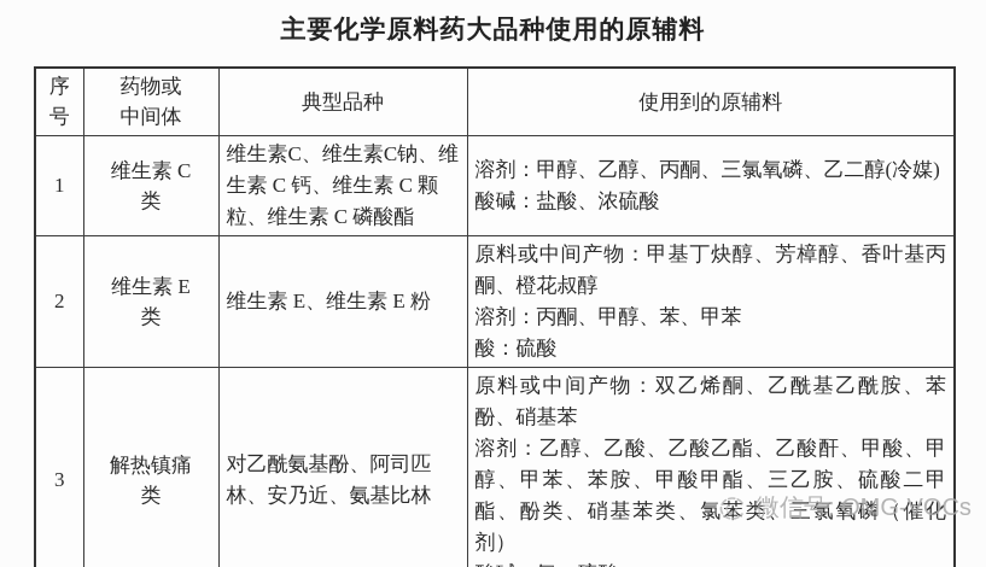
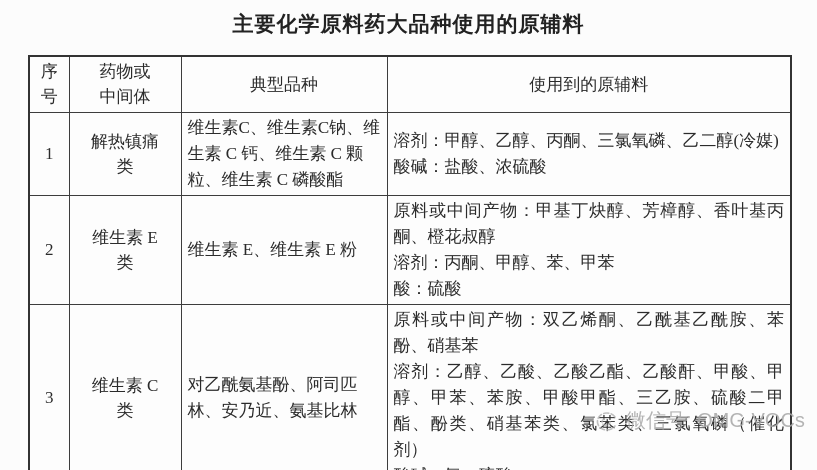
  主要化学原料药大品种使用的原辅料
  序号	药物或中间体	典型品种	使用到的原辅料
- 1	维生素 C 类	维生素C、维生素C钠、维生素 C 钙、维生素 C 颗粒、维生素 C 磷酸酯	溶剂：甲醇、乙醇、丙酮、三氯氧磷、乙二醇(冷媒) 酸碱：盐酸、浓硫酸
+ 1	解热镇痛类	维生素C、维生素C钠、维生素 C 钙、维生素 C 颗粒、维生素 C 磷酸酯	溶剂：甲醇、乙醇、丙酮、三氯氧磷、乙二醇(冷媒) 酸碱：盐酸、浓硫酸
  2	维生素 E 类	维生素 E、维生素 E 粉	原料或中间产物：甲基丁炔醇、芳樟醇、香叶基丙酮、橙花叔醇 溶剂：丙酮、甲醇、苯、甲苯 酸：硫酸
- 3	解热镇痛类	对乙酰氨基酚、阿司匹林、安乃近、氨基比林	原料或中间产物：双乙烯酮、乙酰基乙酰胺、苯酚、硝基苯 溶剂：乙醇、乙酸、乙酸乙酯、乙酸酐、甲酸、甲醇、甲苯、苯胺、甲酸甲酯、三乙胺、硫酸二甲酯、酚类、硝基苯类、氯苯类、三氯氧磷（催化剂）
+ 3	维生素 C 类	对乙酰氨基酚、阿司匹林、安乃近、氨基比林	原料或中间产物：双乙烯酮、乙酰基乙酰胺、苯酚、硝基苯 溶剂：乙醇、乙酸、乙酸乙酯、乙酸酐、甲酸、甲醇、甲苯、苯胺、甲酸甲酯、三乙胺、硫酸二甲酯、酚类、硝基苯类、氯苯类、三氯氧磷（催化剂）
  微信号: OMG-VOCs
